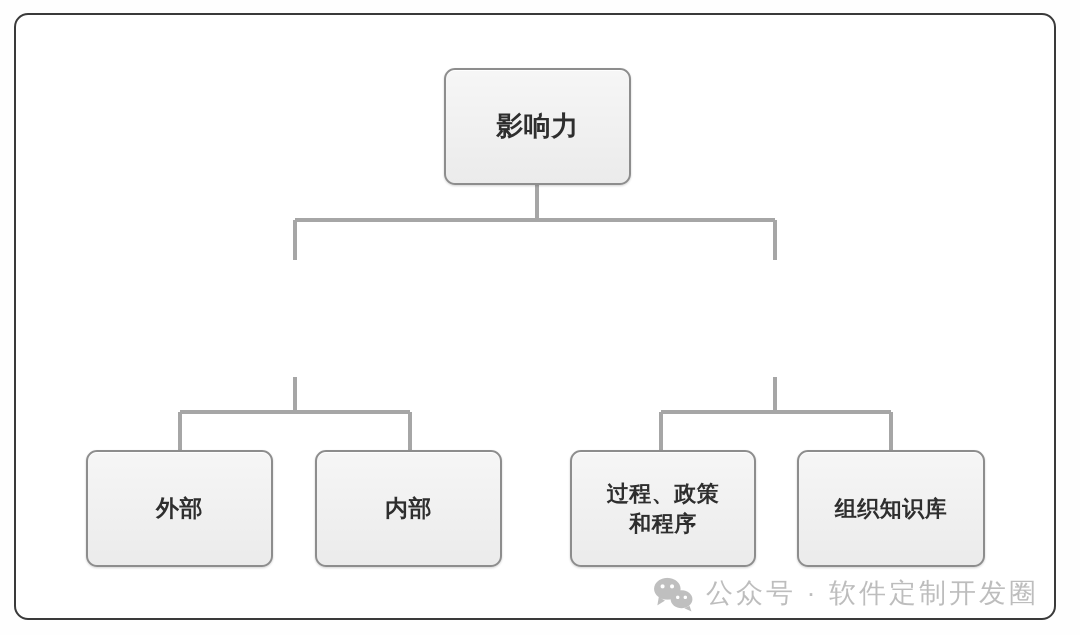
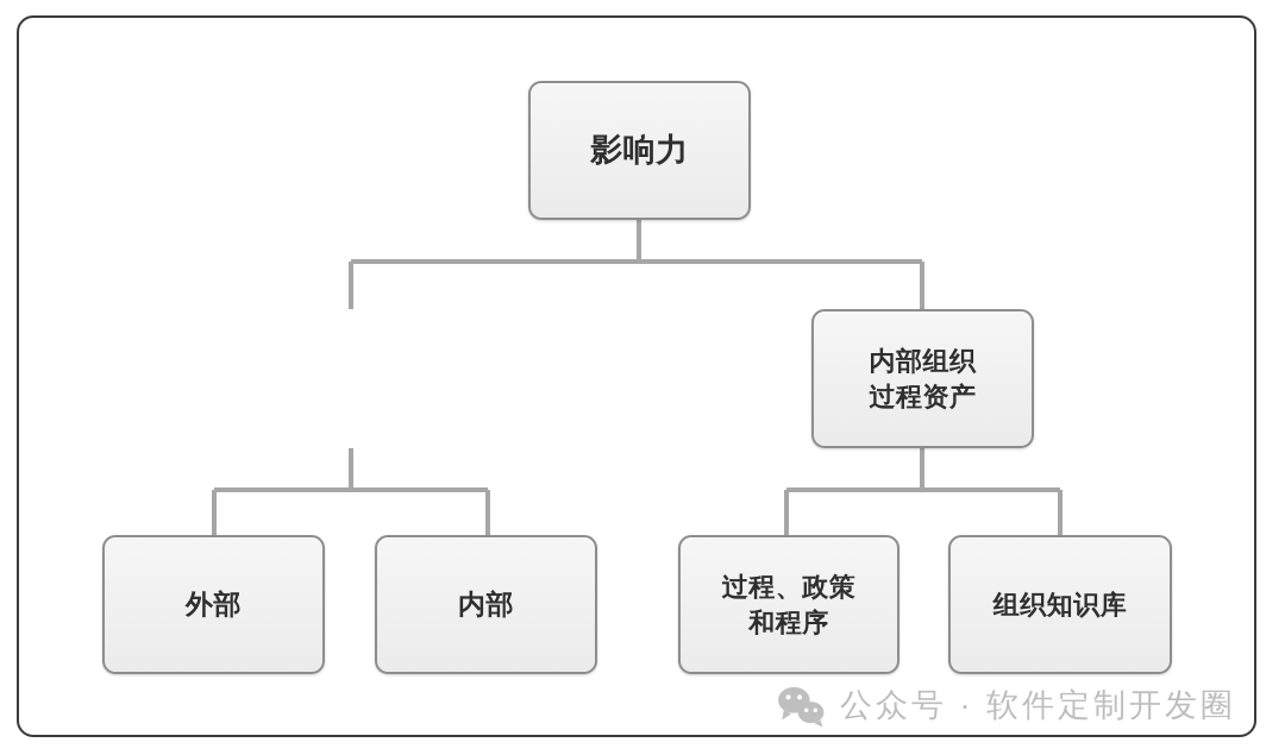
  影响力
+ 内部组织
+ 过程资产
  外部
  内部
  过程、政策
  和程序
  组织知识库
  公众号 · 软件定制开发圈
